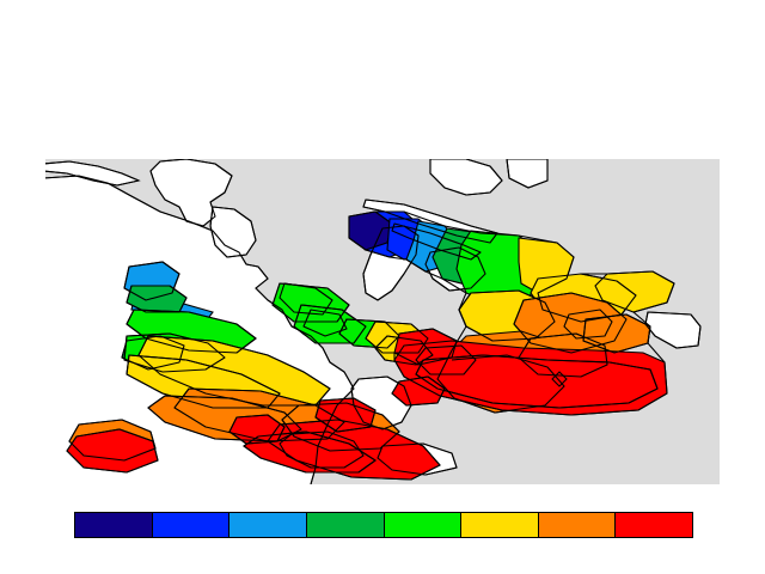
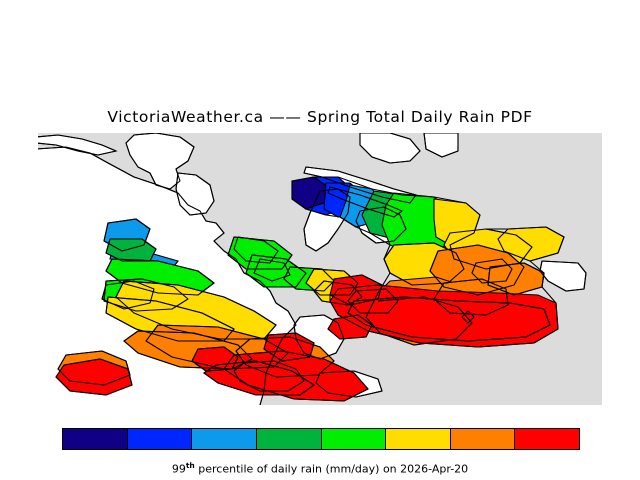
+ VictoriaWeather.ca —— Spring Total Daily Rain PDF
+ 99th percentile of daily rain (mm/day) on 2026-Apr-20
